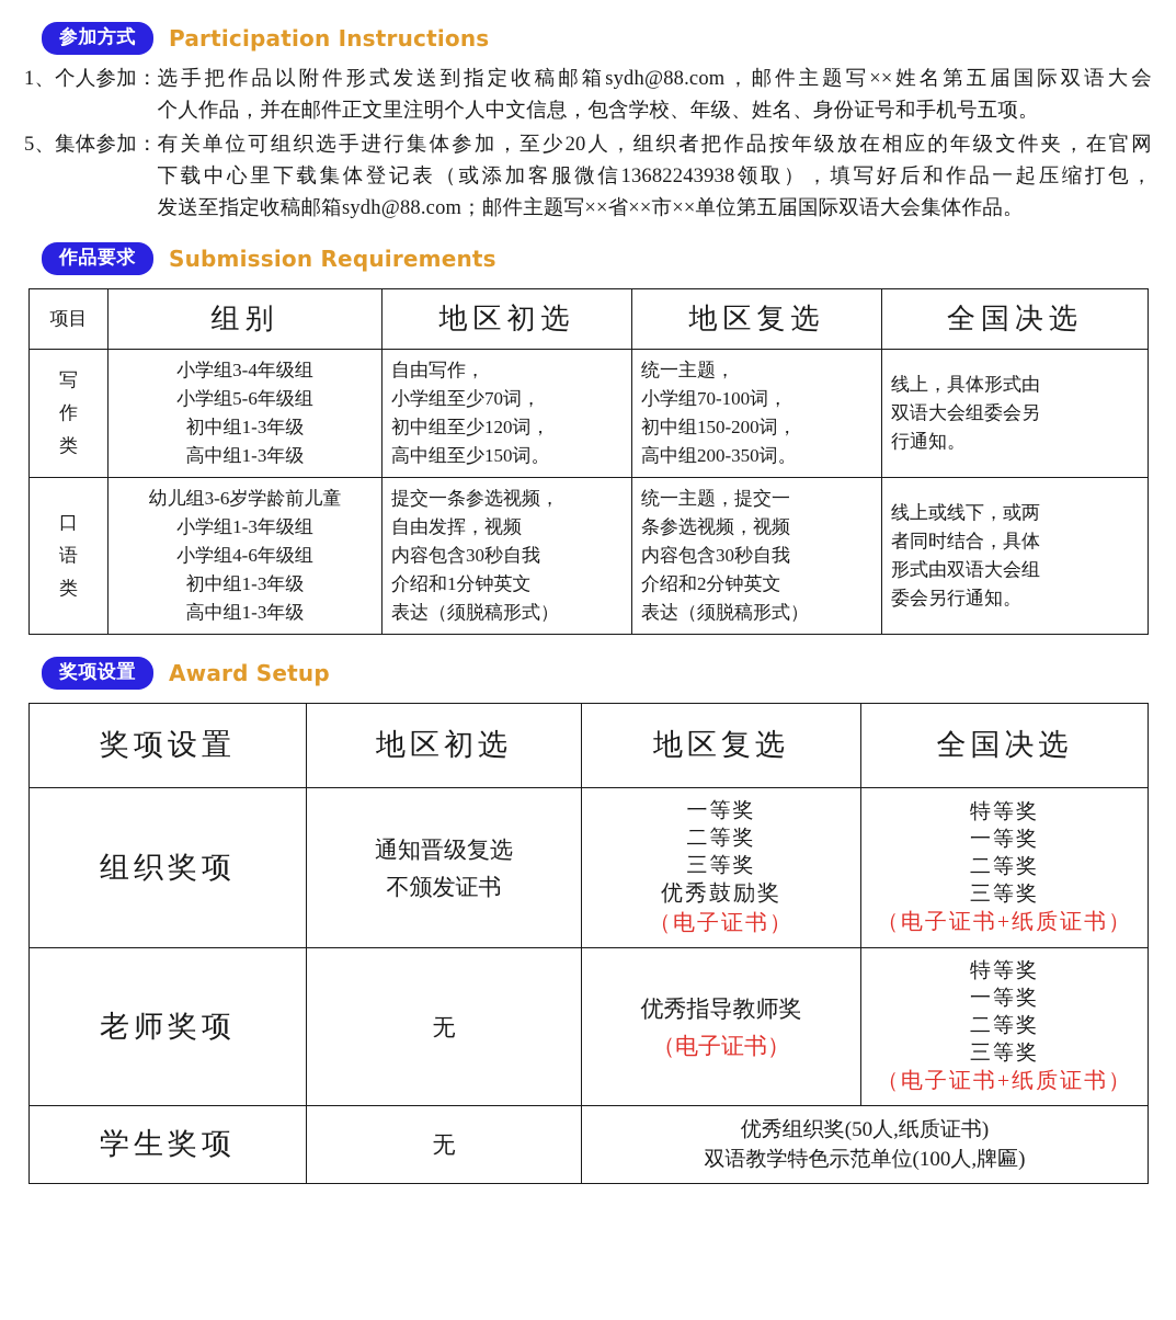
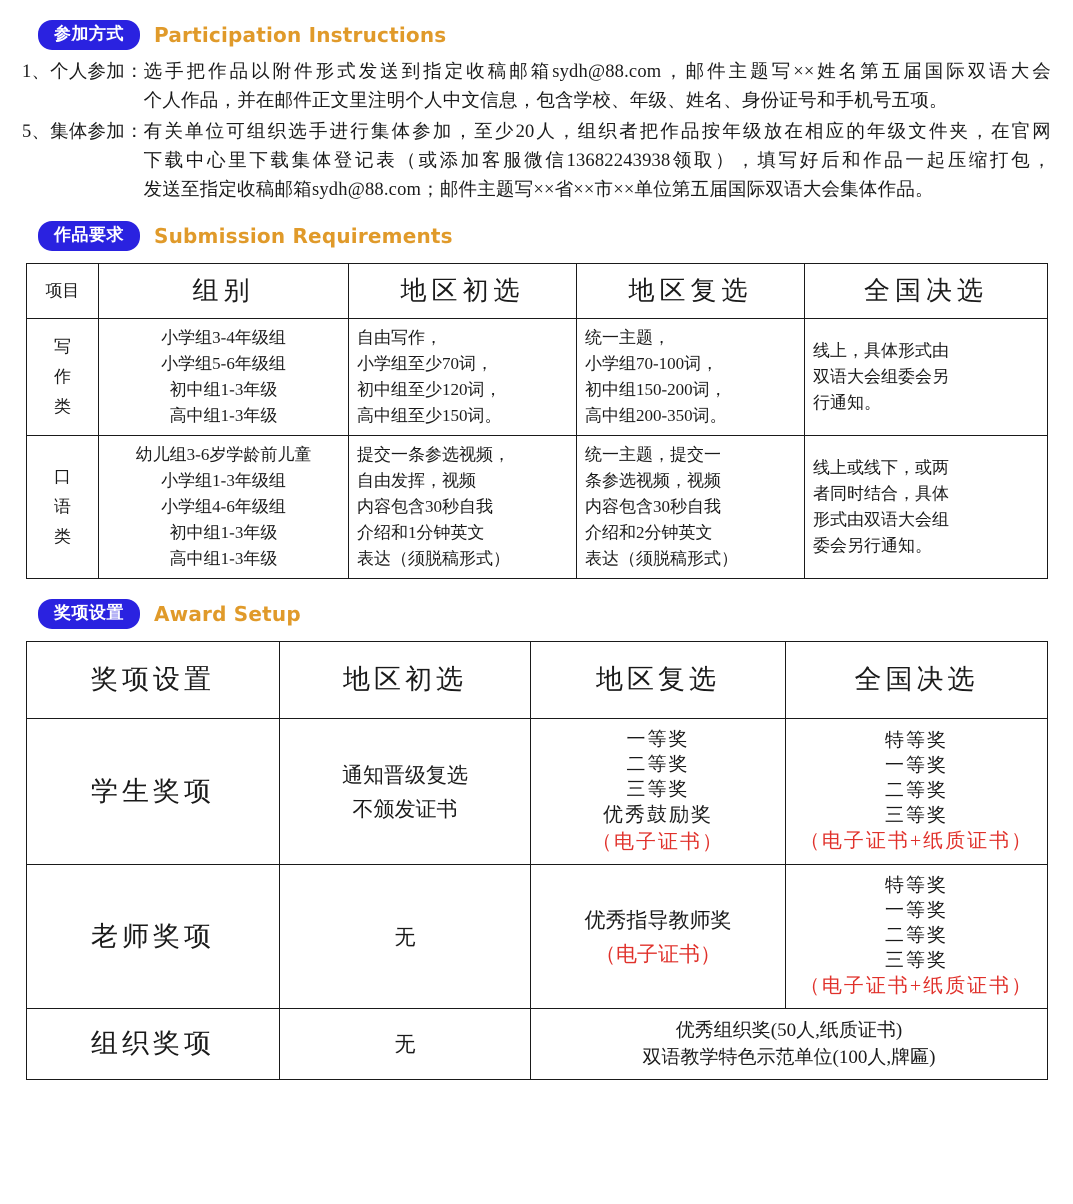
  参加方式
  Participation Instructions
  1、个人参加：
  选手把作品以附件形式发送到指定收稿邮箱sydh@88.com，邮件主题写××姓名第五届国际双语大会
  个人作品，并在邮件正文里注明个人中文信息，包含学校、年级、姓名、身份证号和手机号五项。
  5、集体参加：
  有关单位可组织选手进行集体参加，至少20人，组织者把作品按年级放在相应的年级文件夹，在官网
  下载中心里下载集体登记表（或添加客服微信13682243938领取），填写好后和作品一起压缩打包，
  发送至指定收稿邮箱sydh@88.com；邮件主题写××省××市××单位第五届国际双语大会集体作品。
  作品要求
  Submission Requirements
  项目	组别	地区初选	地区复选	全国决选
  写 作 类	小学组3-4年级组 小学组5-6年级组 初中组1-3年级 高中组1-3年级	自由写作， 小学组至少70词， 初中组至少120词， 高中组至少150词。	统一主题， 小学组70-100词， 初中组150-200词， 高中组200-350词。	线上，具体形式由 双语大会组委会另 行通知。
  口 语 类	幼儿组3-6岁学龄前儿童 小学组1-3年级组 小学组4-6年级组 初中组1-3年级 高中组1-3年级	提交一条参选视频， 自由发挥，视频 内容包含30秒自我 介绍和1分钟英文 表达（须脱稿形式）	统一主题，提交一 条参选视频，视频 内容包含30秒自我 介绍和2分钟英文 表达（须脱稿形式）	线上或线下，或两 者同时结合，具体 形式由双语大会组 委会另行通知。
  奖项设置
  Award Setup
  奖项设置	地区初选	地区复选	全国决选
- 组织奖项	通知晋级复选 不颁发证书	一等奖 二等奖 三等奖 优秀鼓励奖 （电子证书）	特等奖 一等奖 二等奖 三等奖 （电子证书+纸质证书）
+ 学生奖项	通知晋级复选 不颁发证书	一等奖 二等奖 三等奖 优秀鼓励奖 （电子证书）	特等奖 一等奖 二等奖 三等奖 （电子证书+纸质证书）
  老师奖项	无	优秀指导教师奖 （电子证书）	特等奖 一等奖 二等奖 三等奖 （电子证书+纸质证书）
- 学生奖项	无	优秀组织奖(50人,纸质证书) 双语教学特色示范单位(100人,牌匾)
+ 组织奖项	无	优秀组织奖(50人,纸质证书) 双语教学特色示范单位(100人,牌匾)
